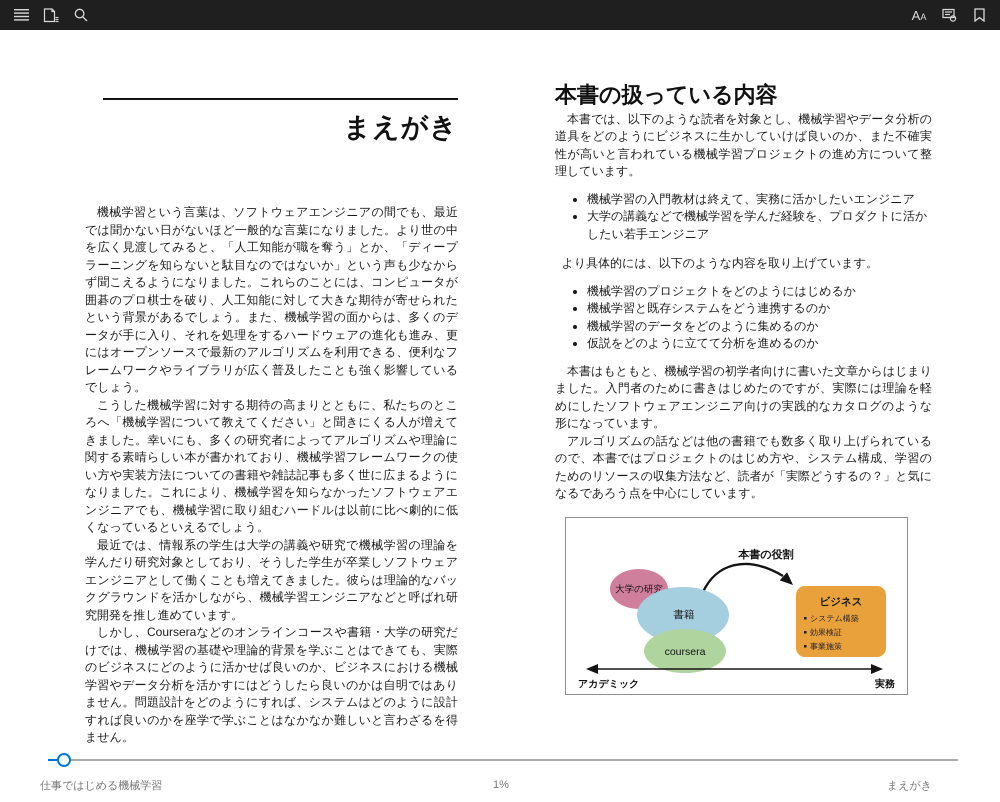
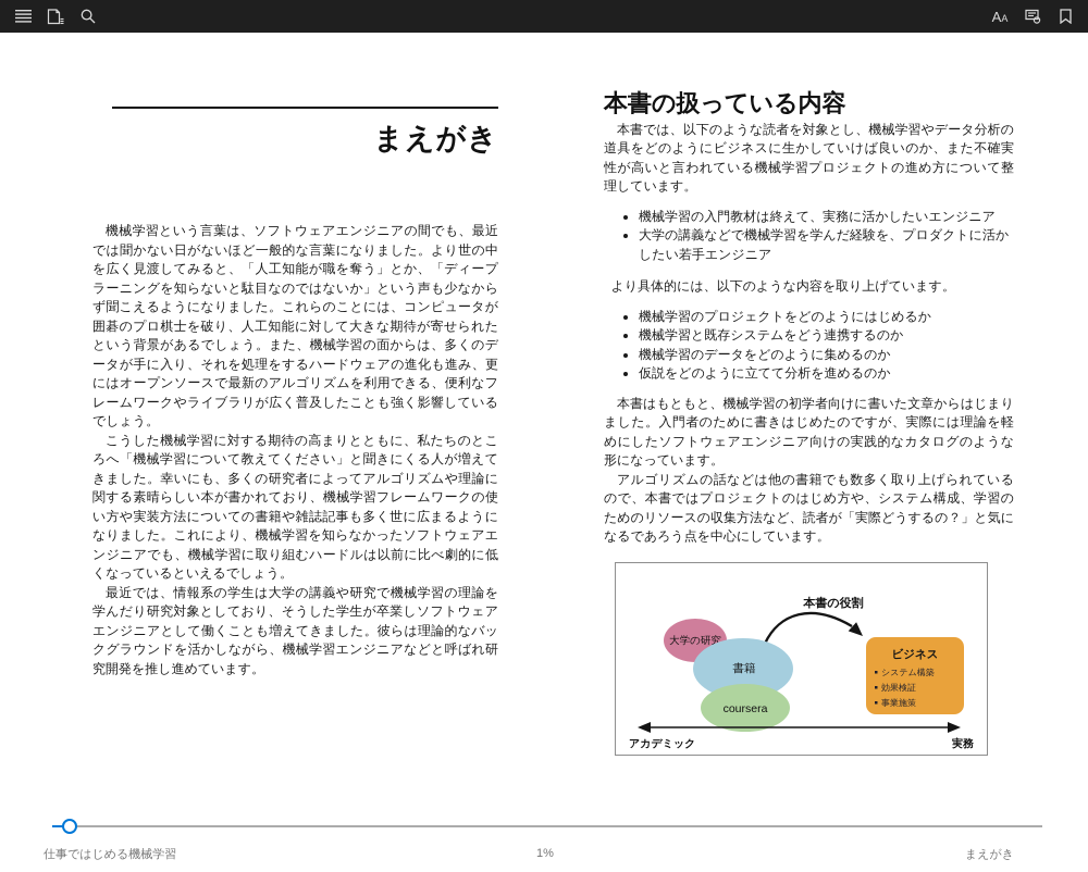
  A
  A
  まえがき
  機械学習という言葉は、ソフトウェアエンジニアの間でも、最近では聞かない日がないほど一般的な言葉になりました。より世の中を広く見渡してみると、「人工知能が職を奪う」とか、「ディープラーニングを知らないと駄目なのではないか」という声も少なからず聞こえるようになりました。これらのことには、コンピュータが囲碁のプロ棋士を破り、人工知能に対して大きな期待が寄せられたという背景があるでしょう。また、機械学習の面からは、多くのデータが手に入り、それを処理をするハードウェアの進化も進み、更にはオープンソースで最新のアルゴリズムを利用できる、便利なフレームワークやライブラリが広く普及したことも強く影響しているでしょう。
  こうした機械学習に対する期待の高まりとともに、私たちのところへ「機械学習について教えてください」と聞きにくる人が増えてきました。幸いにも、多くの研究者によってアルゴリズムや理論に関する素晴らしい本が書かれており、機械学習フレームワークの使い方や実装方法についての書籍や雑誌記事も多く世に広まるようになりました。これにより、機械学習を知らなかったソフトウェアエンジニアでも、機械学習に取り組むハードルは以前に比べ劇的に低くなっているといえるでしょう。
  最近では、情報系の学生は大学の講義や研究で機械学習の理論を学んだり研究対象としており、そうした学生が卒業しソフトウェアエンジニアとして働くことも増えてきました。彼らは理論的なバックグラウンドを活かしながら、機械学習エンジニアなどと呼ばれ研究開発を推し進めています。
- しかし、Courseraなどのオンラインコースや書籍・大学の研究だけでは、機械学習の基礎や理論的背景を学ぶことはできても、実際のビジネスにどのように活かせば良いのか、ビジネスにおける機械学習やデータ分析を活かすにはどうしたら良いのかは自明ではありません。問題設計をどのようにすれば、システムはどのように設計すれば良いのかを座学で学ぶことはなかなか難しいと言わざるを得ません。
  本書の扱っている内容
  本書では、以下のような読者を対象とし、機械学習やデータ分析の道具をどのようにビジネスに生かしていけば良いのか、また不確実性が高いと言われている機械学習プロジェクトの進め方について整理しています。
  機械学習の入門教材は終えて、実務に活かしたいエンジニア
  大学の講義などで機械学習を学んだ経験を、プロダクトに活かしたい若手エンジニア
  より具体的には、以下のような内容を取り上げています。
  機械学習のプロジェクトをどのようにはじめるか
  機械学習と既存システムをどう連携するのか
  機械学習のデータをどのように集めるのか
  仮説をどのように立てて分析を進めるのか
  本書はもともと、機械学習の初学者向けに書いた文章からはじまりました。入門者のために書きはじめたのですが、実際には理論を軽めにしたソフトウェアエンジニア向けの実践的なカタログのような形になっています。
  アルゴリズムの話などは他の書籍でも数多く取り上げられているので、本書ではプロジェクトのはじめ方や、システム構成、学習のためのリソースの収集方法など、読者が「実際どうするの？」と気になるであろう点を中心にしています。
  本書の役割
  大学の研究
  書籍
  coursera
  ビジネス
  システム構築
  効果検証
  事業施策
  アカデミック
  実務
  仕事ではじめる機械学習
  1%
  まえがき
